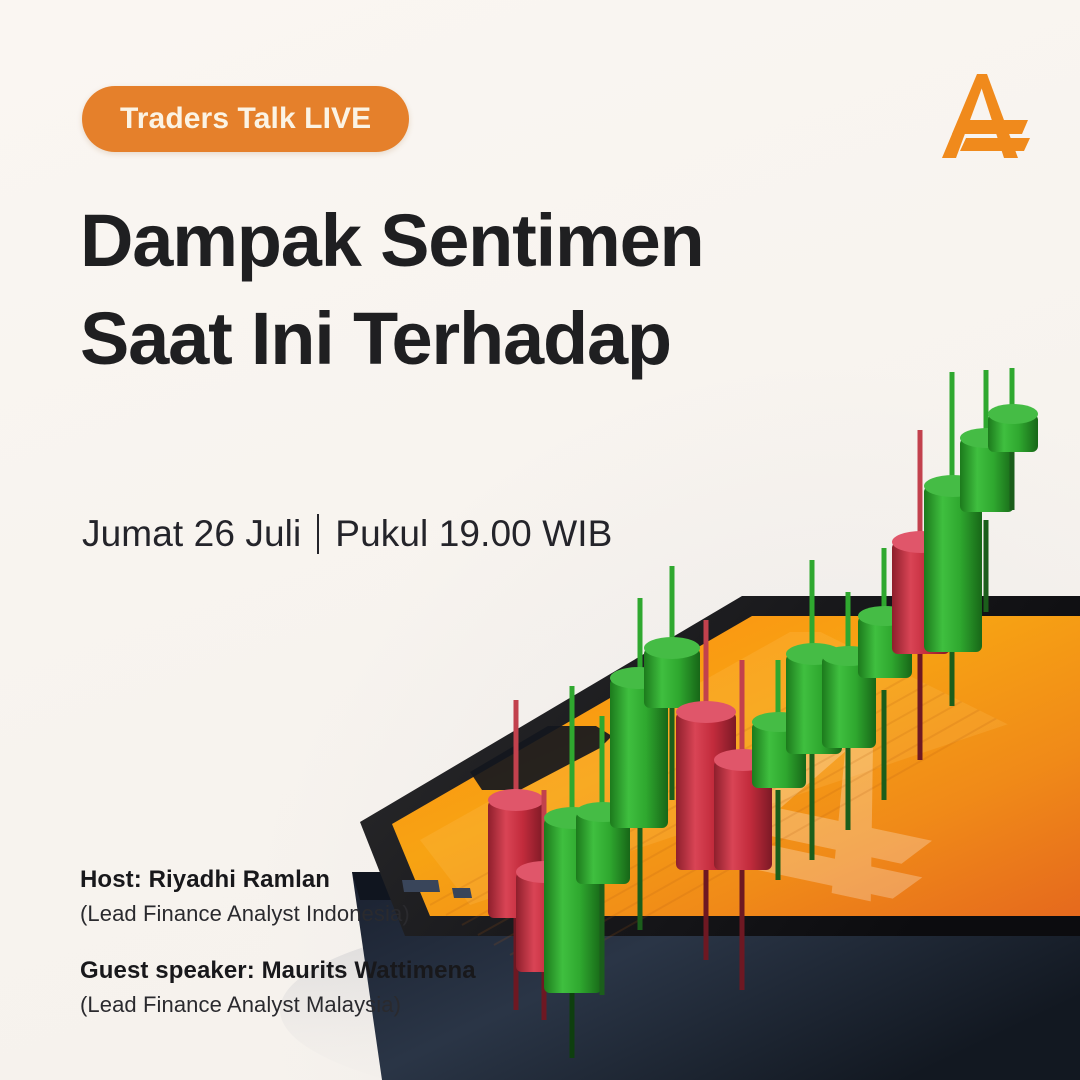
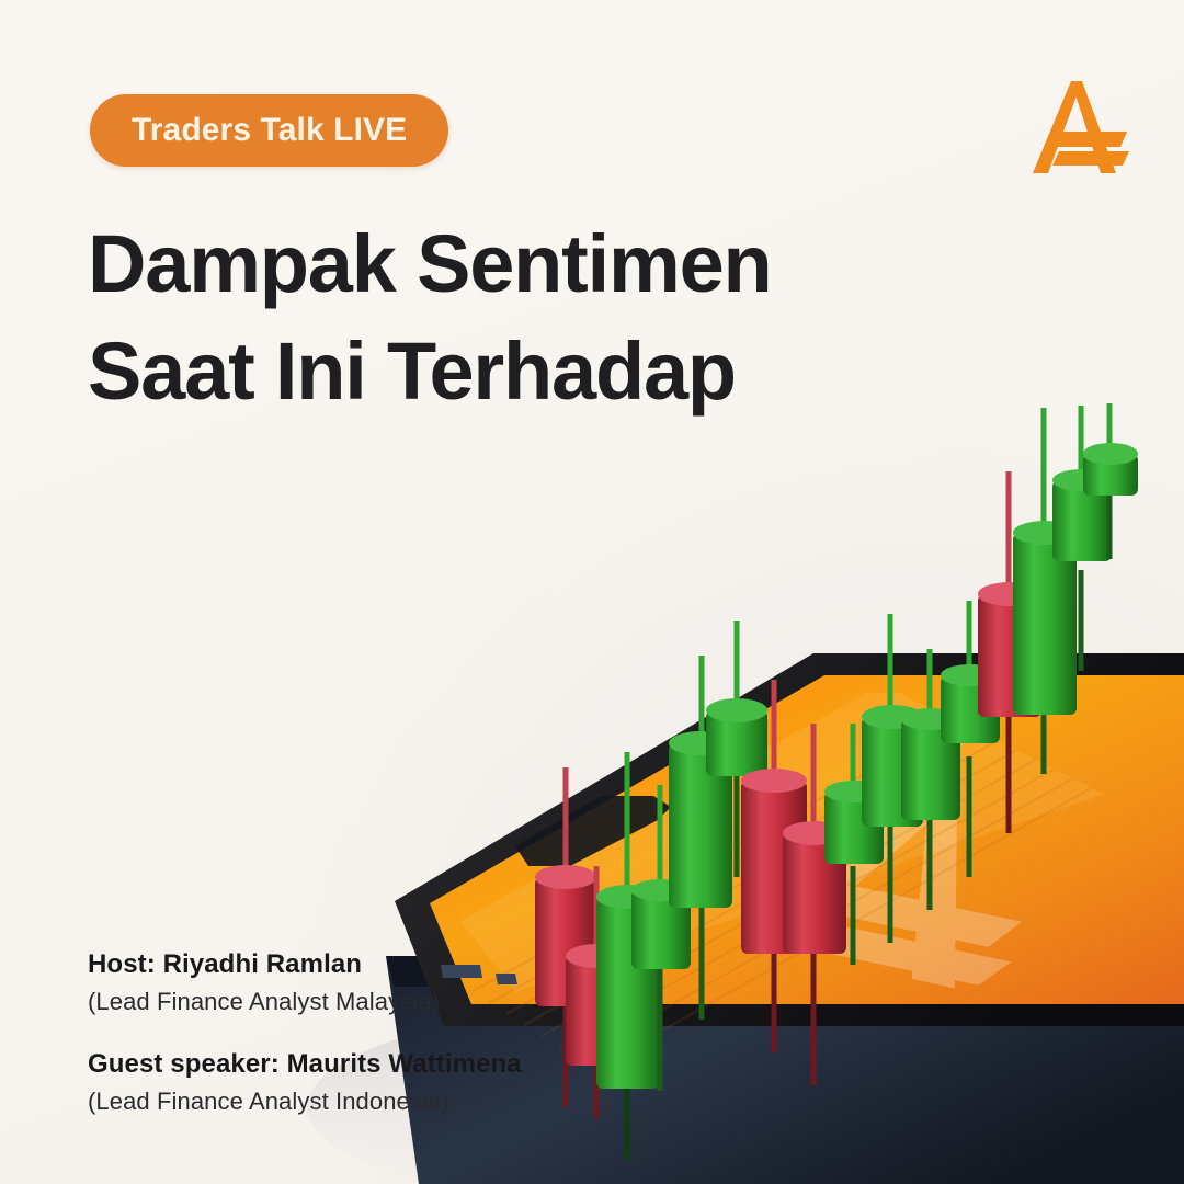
  Traders Talk LIVE
  Dampak Sentimen
  Saat Ini Terhadap
- Jumat 26 Juli
- Pukul 19.00 WIB
  Host: Riyadhi Ramlan
- (Lead Finance Analyst Indonesia)
+ (Lead Finance Analyst Malaysia)
  Guest speaker: Maurits Wattimena
- (Lead Finance Analyst Malaysia)
+ (Lead Finance Analyst Indonesia)
